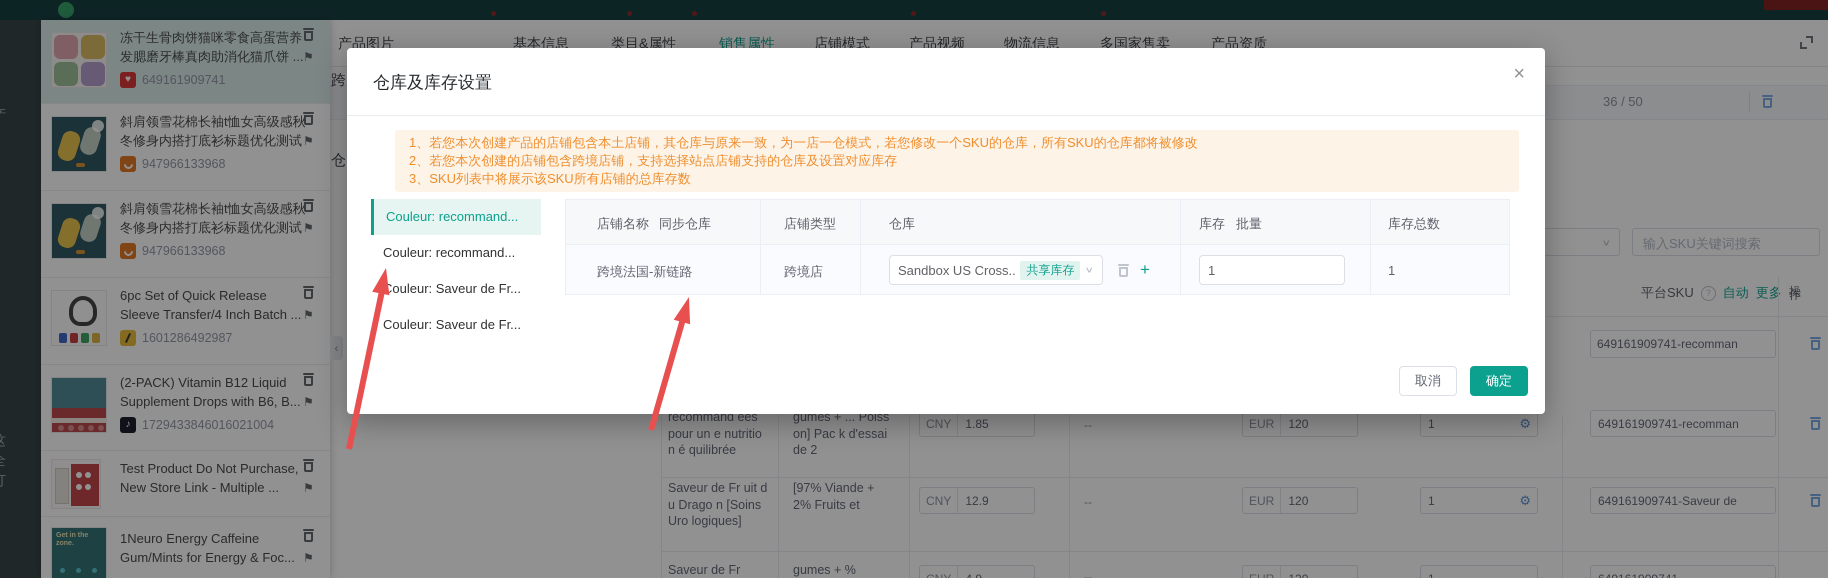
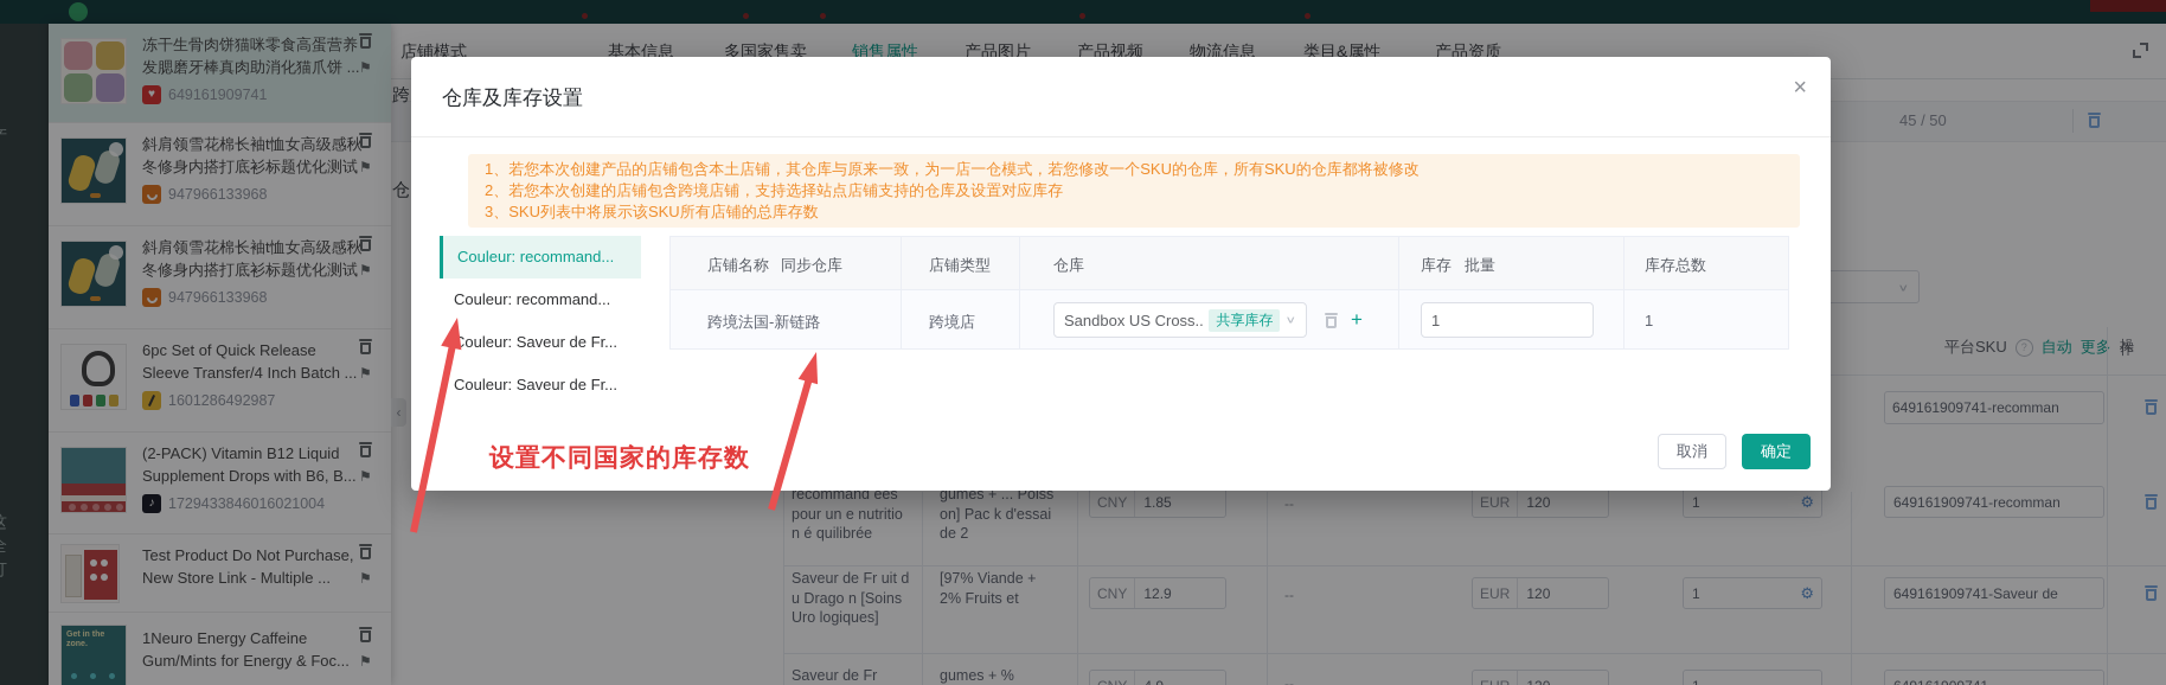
- 产品图片
+ 店铺模式
  基本信息
- 类目&属性
+ 多国家售卖
  销售属性
- 店铺模式
+ 产品图片
  产品视频
  物流信息
- 多国家售卖
+ 类目&属性
  产品资质
  跨
  仓
- 36 / 50
+ 45 / 50
  ∨
- 输入SKU关键词搜索
  平台SKU
  ?
  自动
  更多
  649161909741-recomman
  recommand ées pour un e nutrition é quilibrée
  gumes + ... Poisson] Pac k d'essai de 2
  CNY
  1.85
  --
  EUR
  120
  1
  ⚙
  649161909741-recomman
  Saveur de Fr uit du Drago n [Soins Uro logiques]
  [97% Viande + 2% Fruits et
  CNY
  12.9
  --
  EUR
  120
  1
  ⚙
  649161909741-Saveur de
  Saveur de Fr
  gumes + %
  --
  冻干生骨肉饼猫咪零食高蛋营养发腮磨牙棒真肉助消化猫爪饼 ...
  ♥
  649161909741
  ⚑
  斜肩领雪花棉长袖t恤女高级感秋冬修身内搭打底衫标题优化测试
  947966133968
  ⚑
  斜肩领雪花棉长袖t恤女高级感秋冬修身内搭打底衫标题优化测试
  947966133968
  ⚑
  6pc Set of Quick Release Sleeve Transfer/4 Inch Batch ...
  1601286492987
  ⚑
  (2-PACK) Vitamin B12 Liquid Supplement Drops with B6, B...
  ♪
  1729433846016021004
  ⚑
  Test Product Do Not Purchase, New Store Link - Multiple ...
  ⚑
  1Neuro Energy Caffeine Gum/Mints for Energy & Foc...
  ⚑
  ‹
  仓库及库存设置
  ×
  1、若您本次创建产品的店铺包含本土店铺，其仓库与原来一致，为一店一仓模式，若您修改一个SKU的仓库，所有SKU的仓库都将被修改
  2、若您本次创建的店铺包含跨境店铺，支持选择站点店铺支持的仓库及设置对应库存
  3、SKU列表中将展示该SKU所有店铺的总库存数
  Couleur: recommand...
  Couleur: recommand...
  ouleur: Saveur de Fr...
  Couleur: Saveur de Fr...
  店铺名称
  同步仓库
  店铺类型
  仓库
  库存
  批量
  库存总数
  跨境法国-新链路
  跨境店
  Sandbox US Cross..
  共享库存
  ∨
  +
  1
  1
  取消
  确定
+ 设置不同国家的库存数
